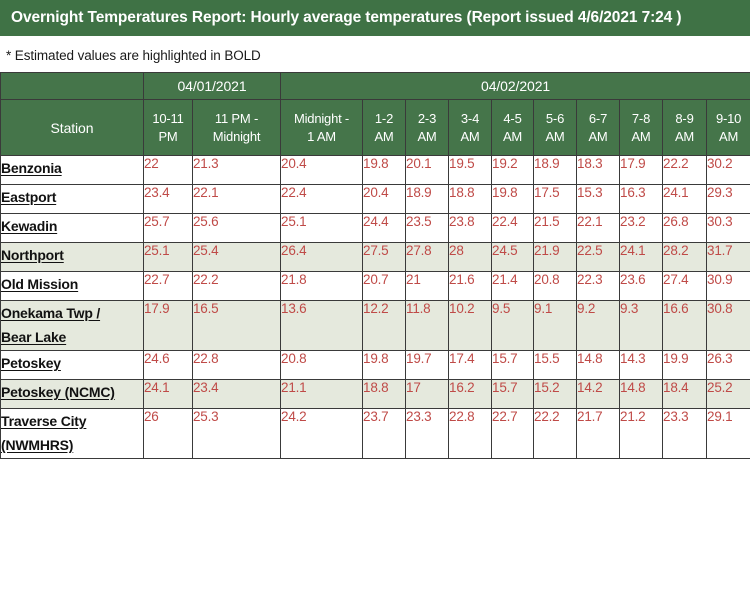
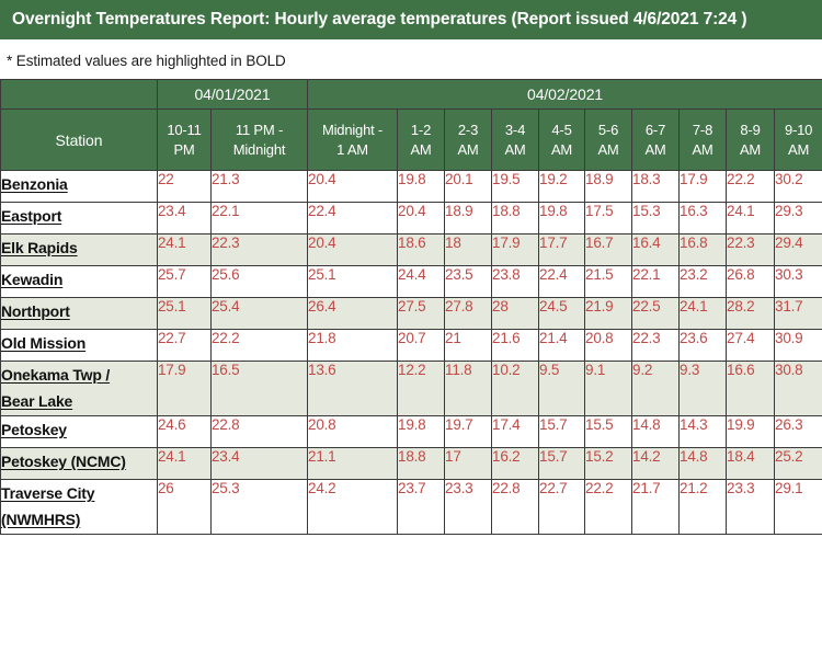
  Overnight Temperatures Report: Hourly average temperatures (Report issued 4/6/2021 7:24 )
  * Estimated values are highlighted in BOLD
  	04/01/2021	04/02/2021
  Station	10-11PM	11 PM -Midnight	Midnight -1 AM	1-2AM	2-3AM	3-4AM	4-5AM	5-6AM	6-7AM	7-8AM	8-9AM	9-10AM
  Benzonia	22	21.3	20.4	19.8	20.1	19.5	19.2	18.9	18.3	17.9	22.2	30.2
  Eastport	23.4	22.1	22.4	20.4	18.9	18.8	19.8	17.5	15.3	16.3	24.1	29.3
+ Elk Rapids	24.1	22.3	20.4	18.6	18	17.9	17.7	16.7	16.4	16.8	22.3	29.4
  Kewadin	25.7	25.6	25.1	24.4	23.5	23.8	22.4	21.5	22.1	23.2	26.8	30.3
  Northport	25.1	25.4	26.4	27.5	27.8	28	24.5	21.9	22.5	24.1	28.2	31.7
  Old Mission	22.7	22.2	21.8	20.7	21	21.6	21.4	20.8	22.3	23.6	27.4	30.9
  Onekama Twp /Bear Lake	17.9	16.5	13.6	12.2	11.8	10.2	9.5	9.1	9.2	9.3	16.6	30.8
  Petoskey	24.6	22.8	20.8	19.8	19.7	17.4	15.7	15.5	14.8	14.3	19.9	26.3
  Petoskey (NCMC)	24.1	23.4	21.1	18.8	17	16.2	15.7	15.2	14.2	14.8	18.4	25.2
  Traverse City(NWMHRS)	26	25.3	24.2	23.7	23.3	22.8	22.7	22.2	21.7	21.2	23.3	29.1
